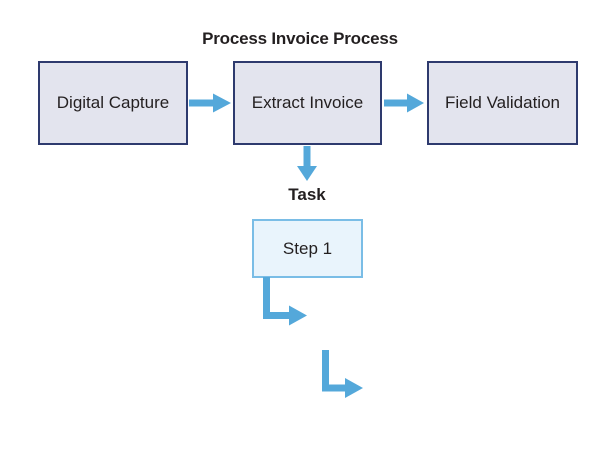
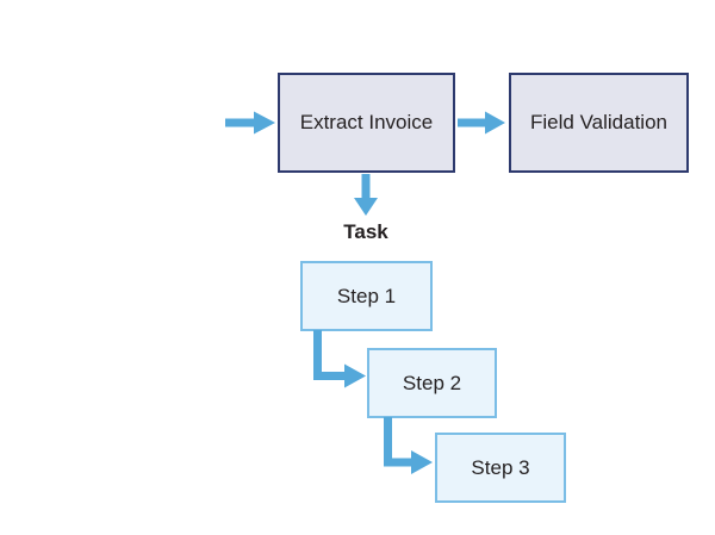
- Process Invoice Process
- Digital Capture
  Extract Invoice
  Field Validation
  Task
  Step 1
+ Step 2
+ Step 3
